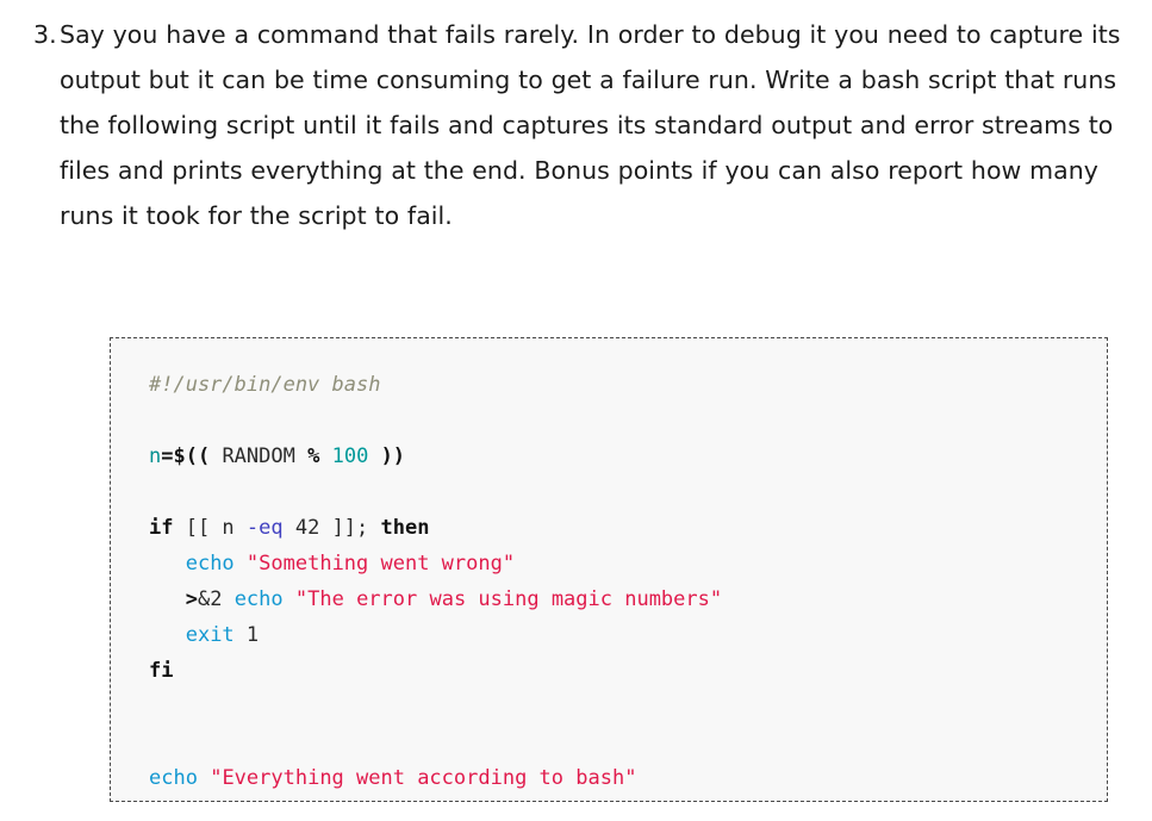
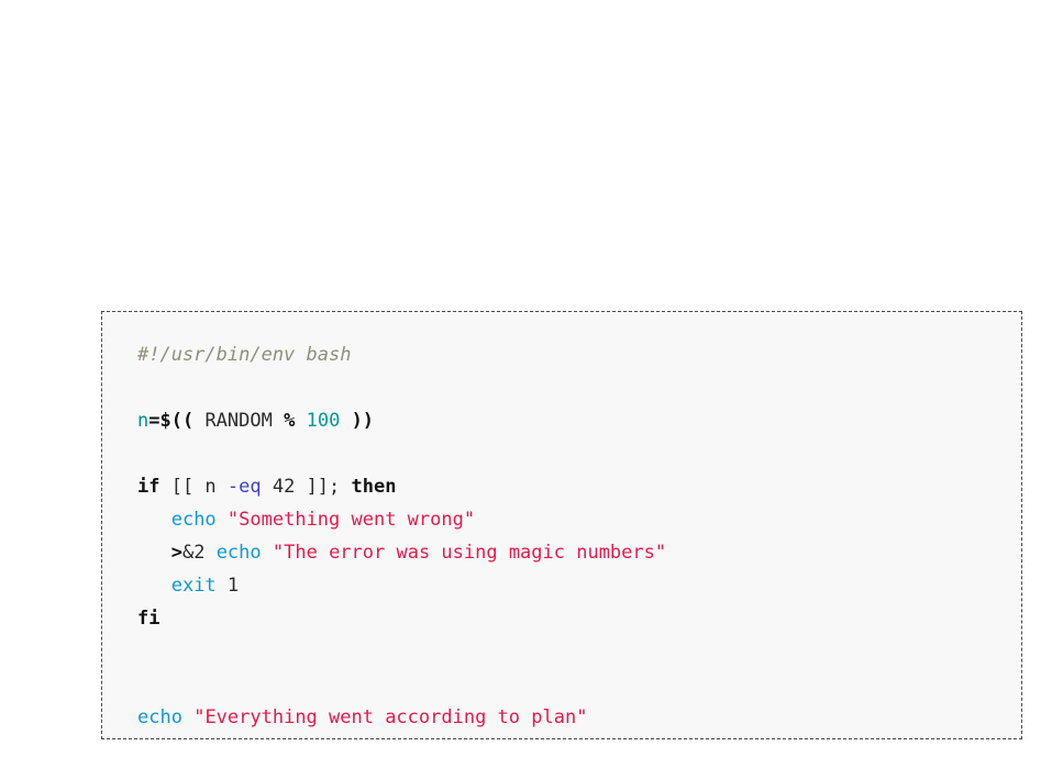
- 3.
- Say you have a command that fails rarely. In order to debug it you need to capture its output but it can be time consuming to get a failure run. Write a bash script that runs the following script until it fails and captures its standard output and error streams to files and prints everything at the end. Bonus points if you can also report how many runs it took for the script to fail.
- #!/usr/bin/env bash n=$(( RANDOM % 100 )) if [[ n -eq 42 ]]; then echo "Something went wrong" >&2 echo "The error was using magic numbers" exit 1 fi echo "Everything went according to bash"
+ #!/usr/bin/env bash n=$(( RANDOM % 100 )) if [[ n -eq 42 ]]; then echo "Something went wrong" >&2 echo "The error was using magic numbers" exit 1 fi echo "Everything went according to plan"
